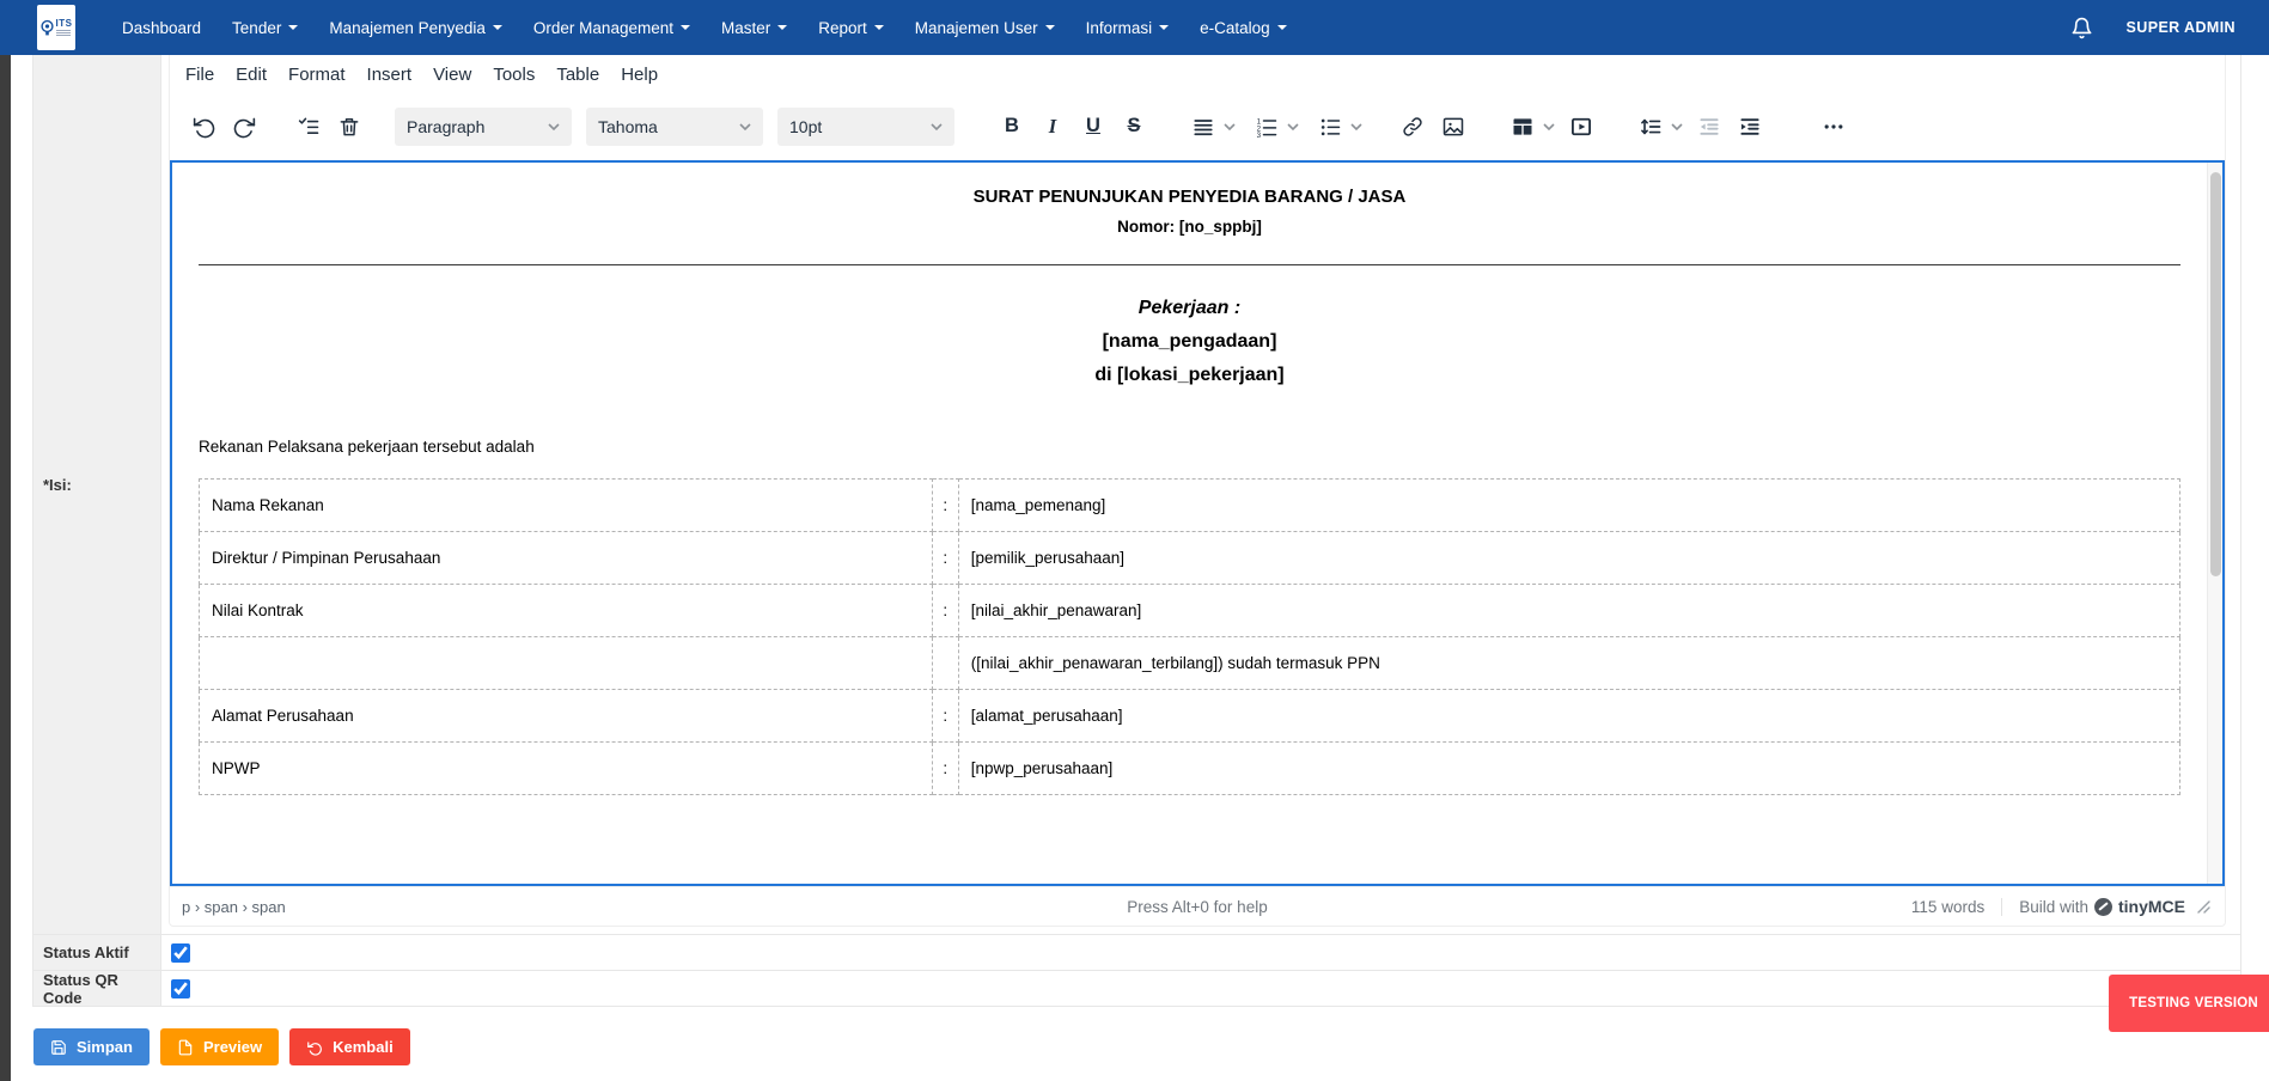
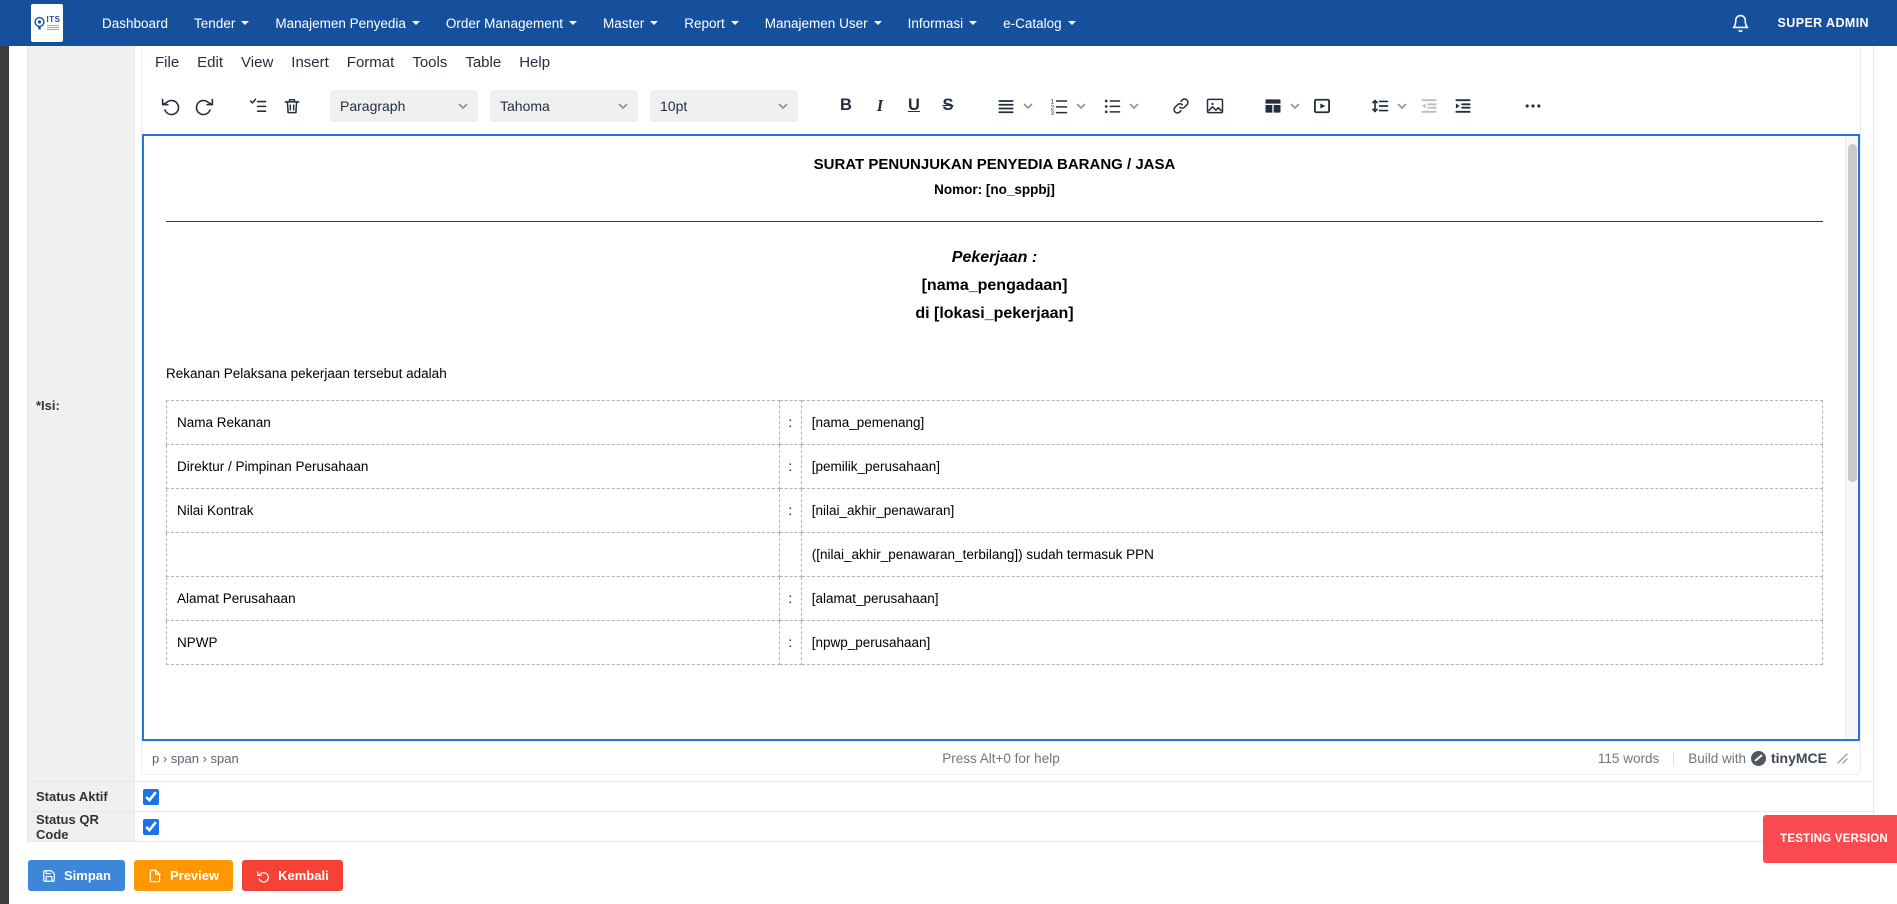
  ITS
  Dashboard
  Tender
  Manajemen Penyedia
  Order Management
  Master
  Report
  Manajemen User
  Informasi
  e-Catalog
  SUPER ADMIN
  *Isi:
  File
  Edit
- Format
+ View
  Insert
- View
+ Format
  Tools
  Table
  Help
  Paragraph
  Tahoma
  10pt
  B
  I
  U
  S
  SURAT PENUNJUKAN PENYEDIA BARANG / JASA
  Nomor: [no_sppbj]
  Pekerjaan :
  [nama_pengadaan]
  di [lokasi_pekerjaan]
  Rekanan Pelaksana pekerjaan tersebut adalah
  Nama Rekanan	:	[nama_pemenang]
  Direktur / Pimpinan Perusahaan	:	[pemilik_perusahaan]
  Nilai Kontrak	:	[nilai_akhir_penawaran]
  		([nilai_akhir_penawaran_terbilang]) sudah termasuk PPN
  Alamat Perusahaan	:	[alamat_perusahaan]
  NPWP	:	[npwp_perusahaan]
  p › span › span
  Press Alt+0 for help
  115 words
  Build with
  tinyMCE
  Status Aktif
  Status QR Code
  Simpan
  Preview
  Kembali
  TESTING VERSION
